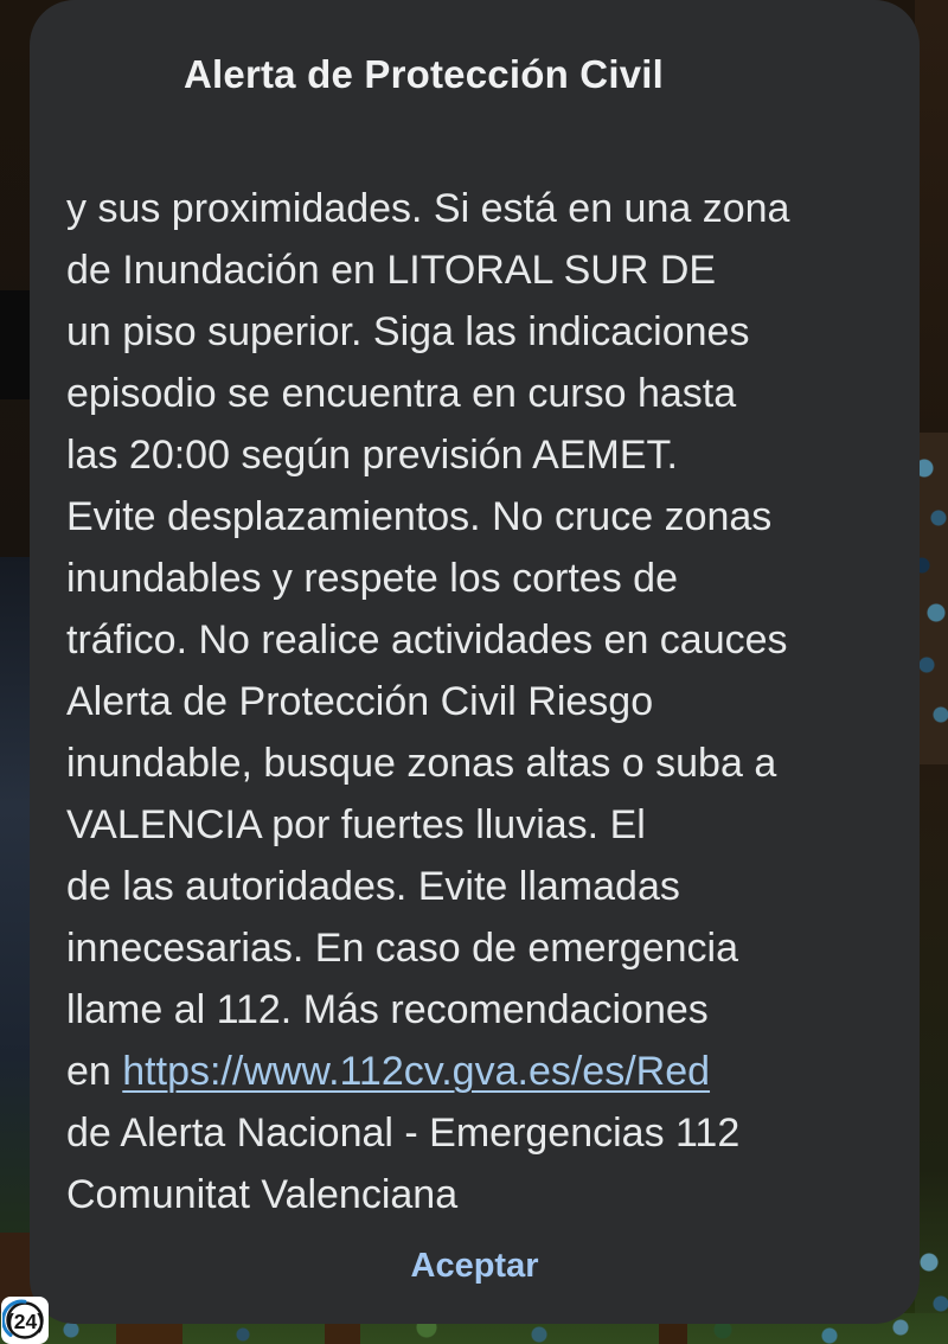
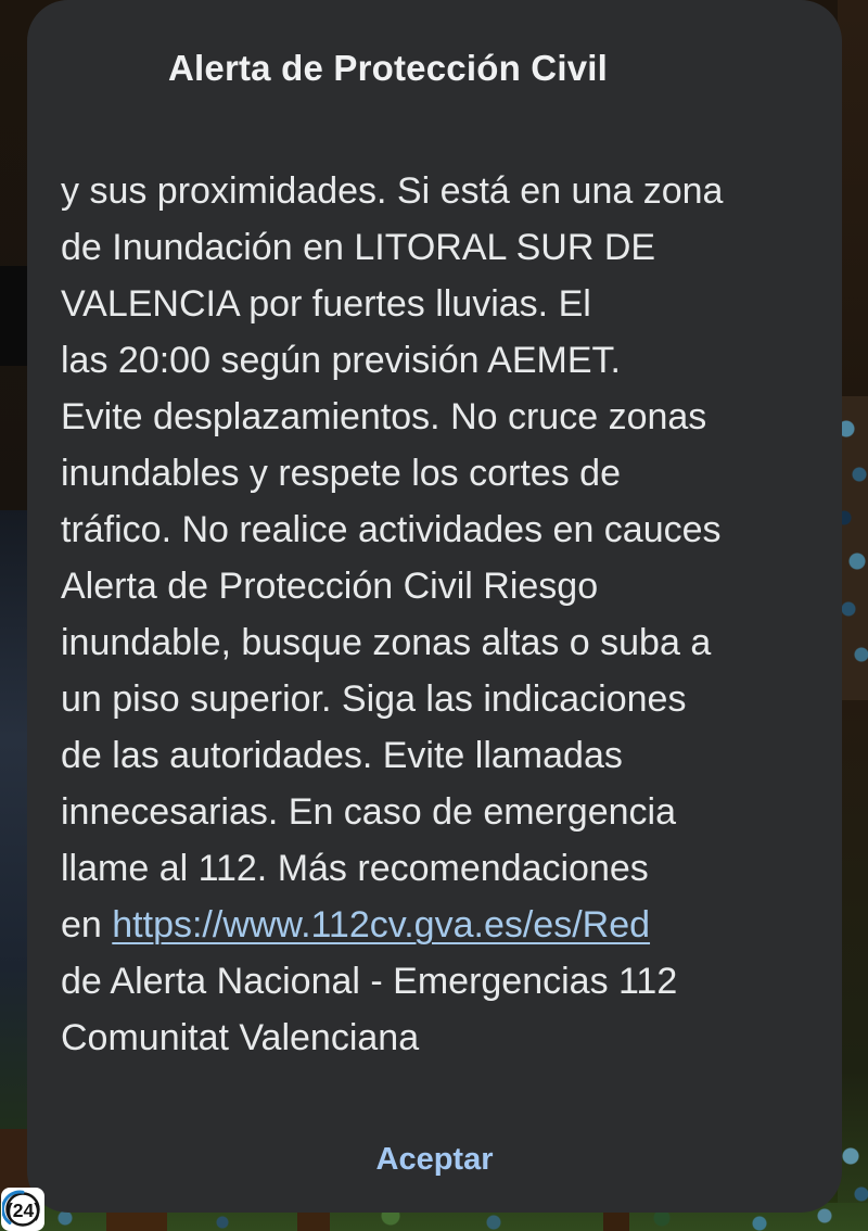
  Alerta de Protección Civil
  y sus proximidades. Si está en una zona
  de Inundación en LITORAL SUR DE
- un piso superior. Siga las indicaciones
+ VALENCIA por fuertes lluvias. El
- episodio se encuentra en curso hasta
  las 20:00 según previsión AEMET.
  Evite desplazamientos. No cruce zonas
  inundables y respete los cortes de
  tráfico. No realice actividades en cauces
  Alerta de Protección Civil Riesgo
  inundable, busque zonas altas o suba a
- VALENCIA por fuertes lluvias. El
+ un piso superior. Siga las indicaciones
  de las autoridades. Evite llamadas
  innecesarias. En caso de emergencia
  llame al 112. Más recomendaciones
  en https://www.112cv.gva.es/es/Red
  de Alerta Nacional - Emergencias 112
  Comunitat Valenciana
  Aceptar
  (24)
